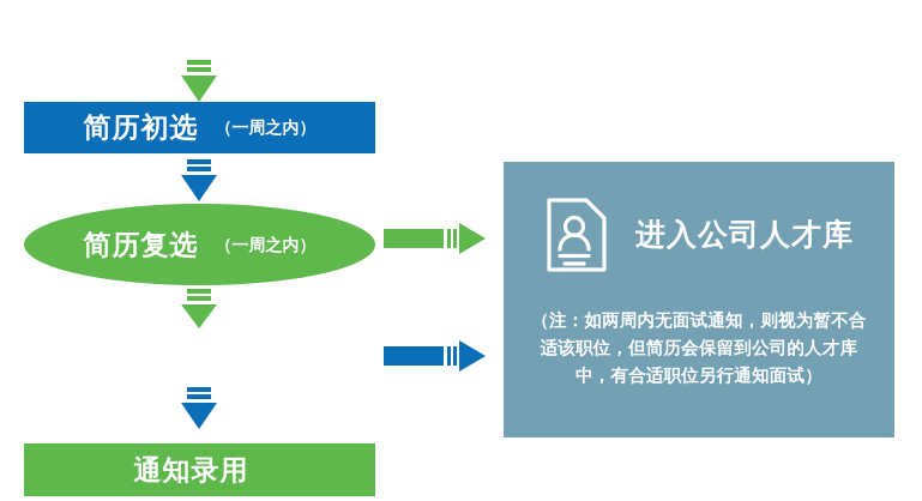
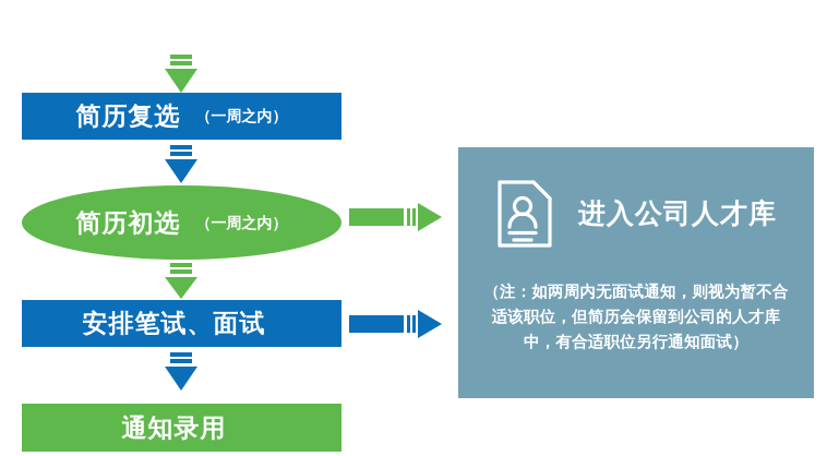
- 简历初选
+ 简历复选
  （一周之内）
- 简历复选
+ 简历初选
  （一周之内）
+ 安排笔试、面试
  通知录用
  进入公司人才库
  （注：如两周内无面试通知，则视为暂不合适该职位，但简历会保留到公司的人才库中，有合适职位另行通知面试）
